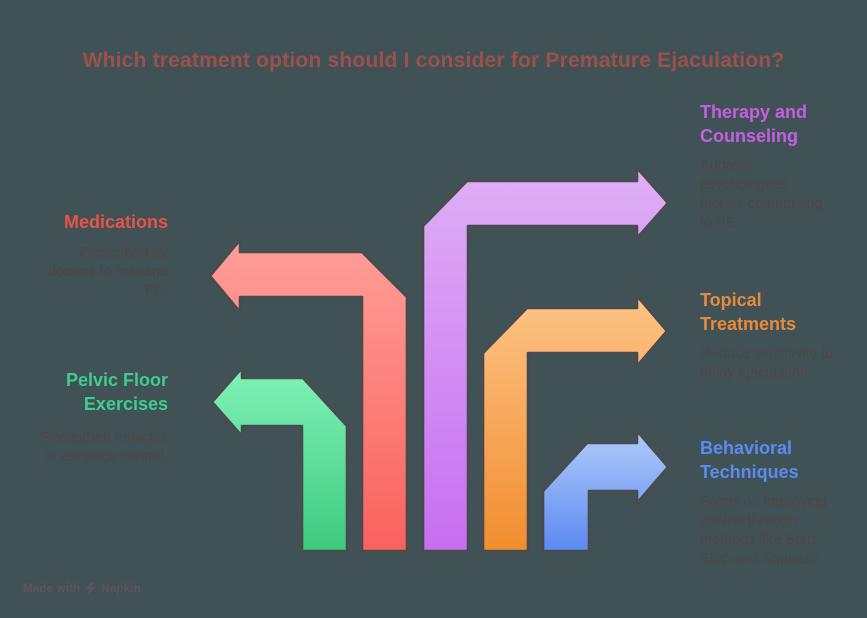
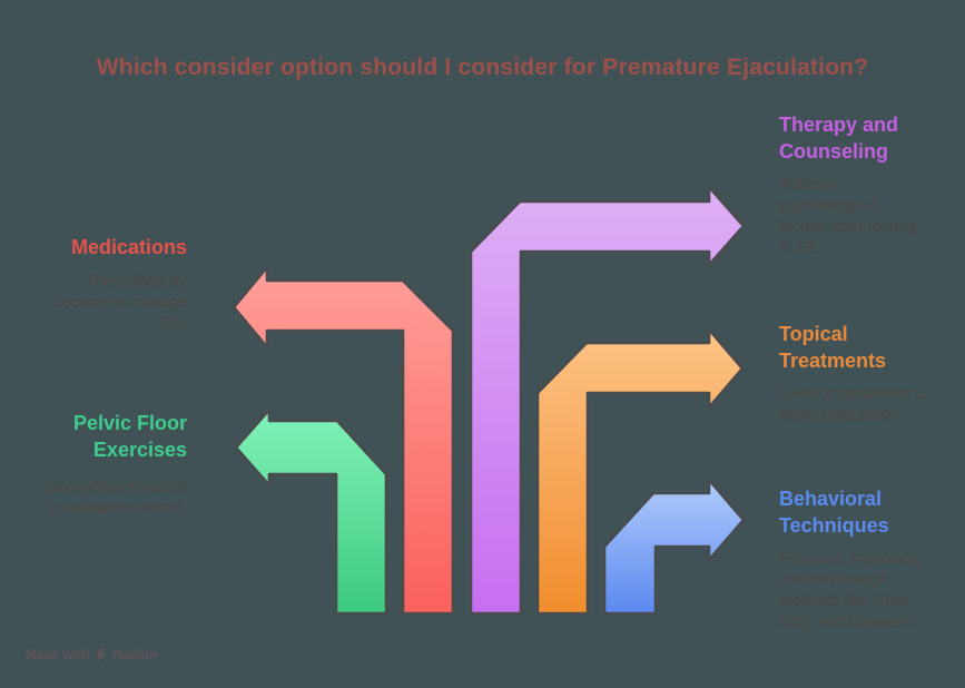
- Which treatment option should I consider for Premature Ejaculation?
+ Which consider option should I consider for Premature Ejaculation?
  Medications
  Pelvic Floor
  Exercises
  Therapy and
  Counseling
  Topical
  Treatments
  Behavioral
  Techniques
  Made with
  Napkin
